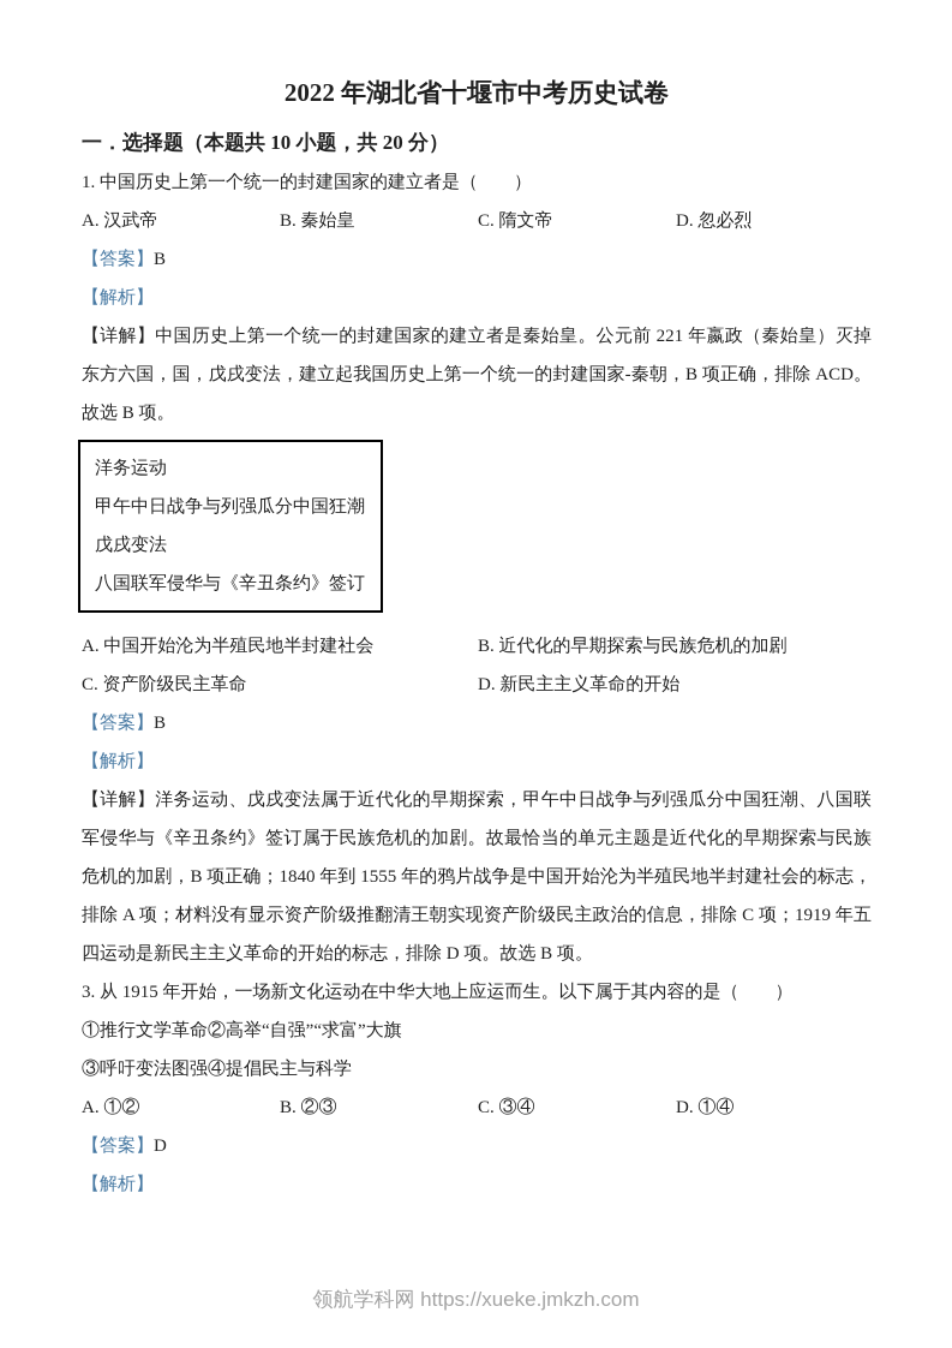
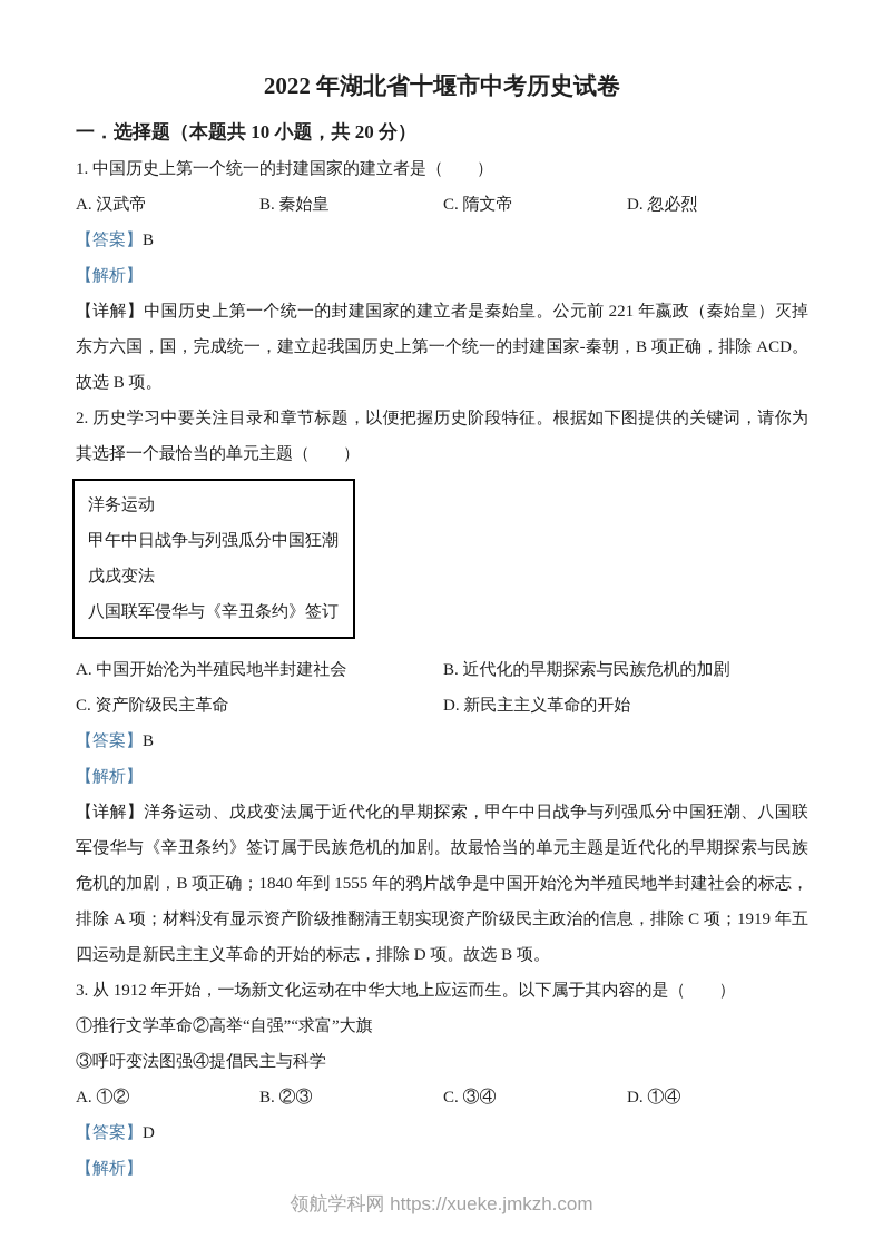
  2022 年湖北省十堰市中考历史试卷
  一．选择题（本题共 10 小题，共 20 分）
  1. 中国历史上第一个统一的封建国家的建立者是（ ）
  A. 汉武帝
  B. 秦始皇
  C. 隋文帝
  D. 忽必烈
  【答案】B
  【解析】
- 【详解】中国历史上第一个统一的封建国家的建立者是秦始皇。公元前 221 年嬴政（秦始皇）灭掉东方六国，国，戊戌变法，建立起我国历史上第一个统一的封建国家-秦朝，B 项正确，排除 ACD。故选 B 项。
+ 【详解】中国历史上第一个统一的封建国家的建立者是秦始皇。公元前 221 年嬴政（秦始皇）灭掉东方六国，国，完成统一，建立起我国历史上第一个统一的封建国家-秦朝，B 项正确，排除 ACD。故选 B 项。
+ 2. 历史学习中要关注目录和章节标题，以便把握历史阶段特征。根据如下图提供的关键词，请你为其选择一个最恰当的单元主题（ ）
  洋务运动
  甲午中日战争与列强瓜分中国狂潮
  戊戌变法
  八国联军侵华与《辛丑条约》签订
  A. 中国开始沦为半殖民地半封建社会
  B. 近代化的早期探索与民族危机的加剧
  C. 资产阶级民主革命
  D. 新民主主义革命的开始
  【答案】B
  【解析】
  【详解】洋务运动、戊戌变法属于近代化的早期探索，甲午中日战争与列强瓜分中国狂潮、八国联军侵华与《辛丑条约》签订属于民族危机的加剧。故最恰当的单元主题是近代化的早期探索与民族危机的加剧，B 项正确；1840 年到 1555 年的鸦片战争是中国开始沦为半殖民地半封建社会的标志，排除 A 项；材料没有显示资产阶级推翻清王朝实现资产阶级民主政治的信息，排除 C 项；1919 年五四运动是新民主主义革命的开始的标志，排除 D 项。故选 B 项。
- 3. 从 1915 年开始，一场新文化运动在中华大地上应运而生。以下属于其内容的是（ ）
+ 3. 从 1912 年开始，一场新文化运动在中华大地上应运而生。以下属于其内容的是（ ）
  ①推行文学革命②高举“自强”“求富”大旗
  ③呼吁变法图强④提倡民主与科学
  A. ①②
  B. ②③
  C. ③④
  D. ①④
  【答案】D
  【解析】
  领航学科网 https://xueke.jmkzh.com
